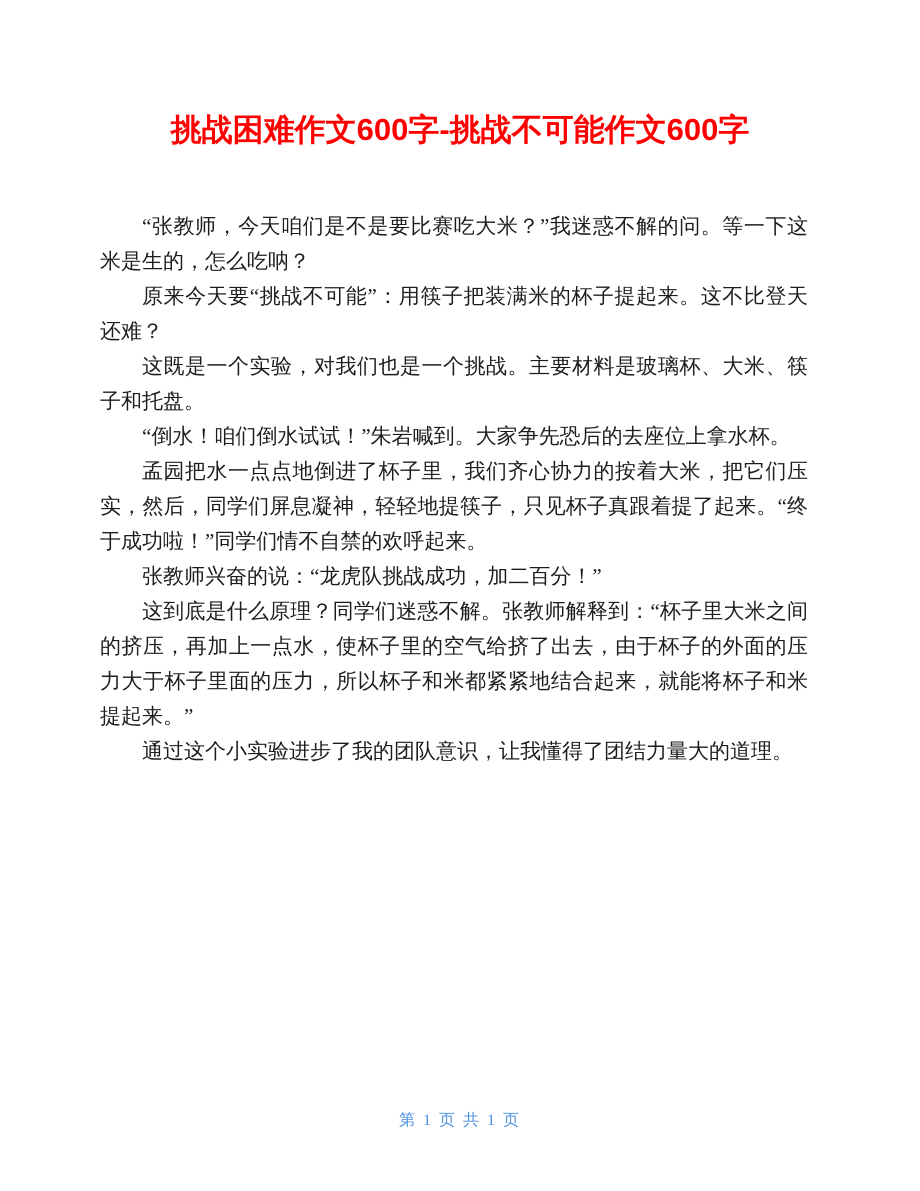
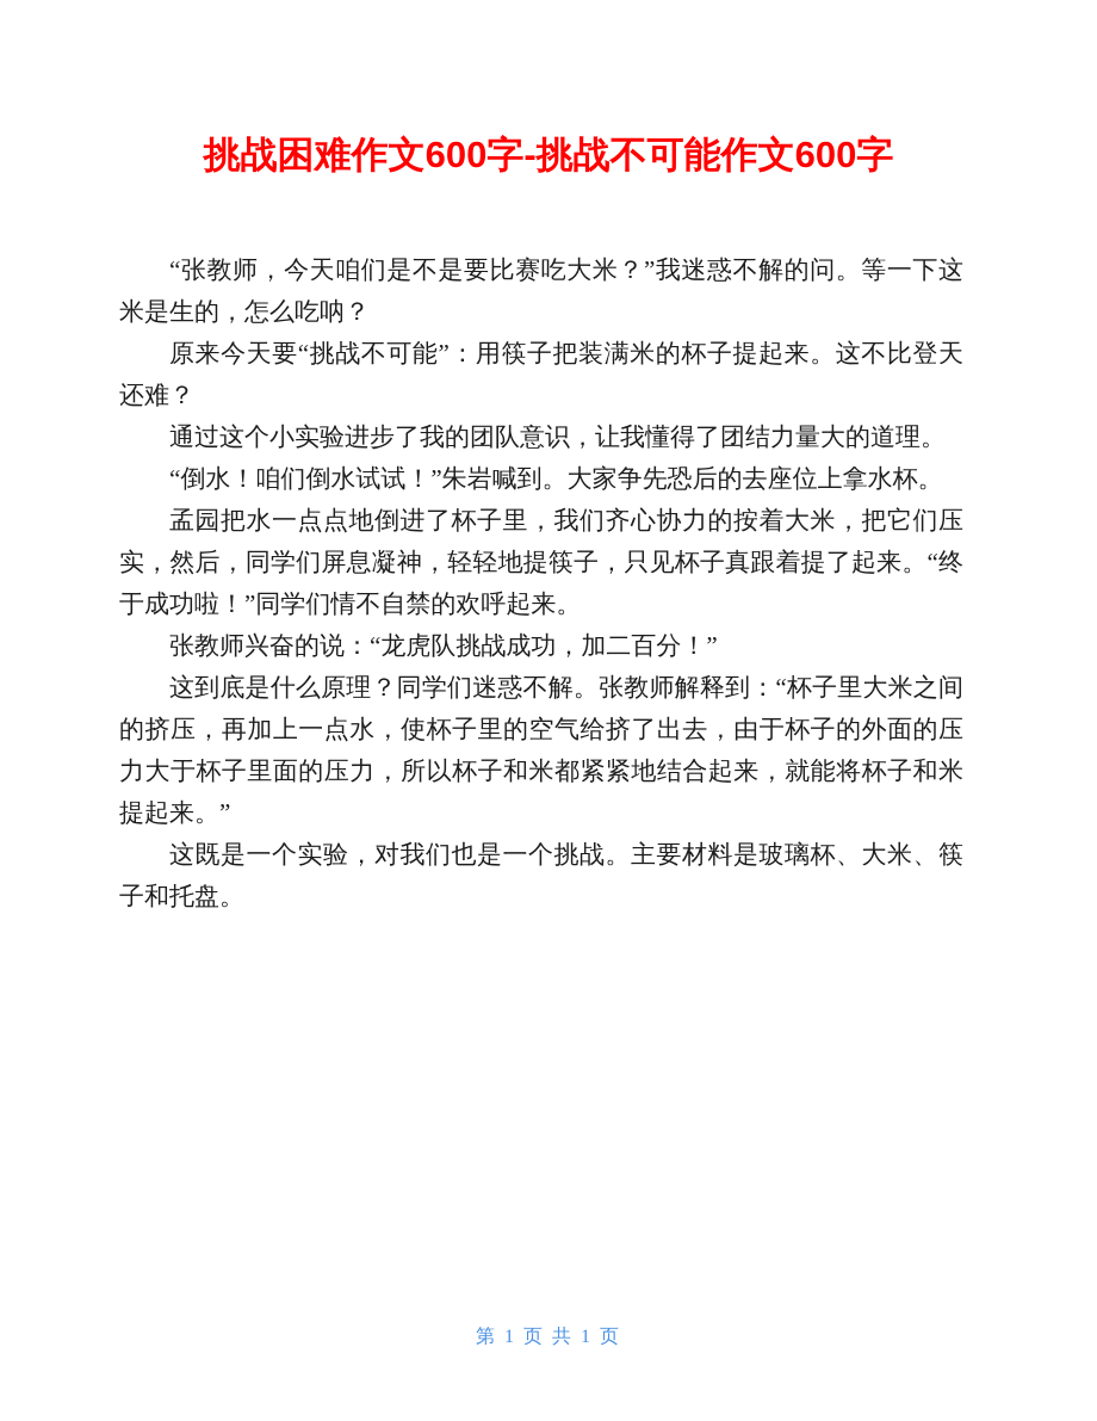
  挑战困难作文600字-挑战不可能作文600字
  “张教师，今天咱们是不是要比赛吃大米？”我迷惑不解的问。等一下这米是生的，怎么吃呐？
  原来今天要“挑战不可能”：用筷子把装满米的杯子提起来。这不比登天还难？
- 这既是一个实验，对我们也是一个挑战。主要材料是玻璃杯、大米、筷子和托盘。
+ 通过这个小实验进步了我的团队意识，让我懂得了团结力量大的道理。
  “倒水！咱们倒水试试！”朱岩喊到。大家争先恐后的去座位上拿水杯。
  孟园把水一点点地倒进了杯子里，我们齐心协力的按着大米，把它们压实，然后，同学们屏息凝神，轻轻地提筷子，只见杯子真跟着提了起来。“终于成功啦！”同学们情不自禁的欢呼起来。
  张教师兴奋的说：“龙虎队挑战成功，加二百分！”
  这到底是什么原理？同学们迷惑不解。张教师解释到：“杯子里大米之间的挤压，再加上一点水，使杯子里的空气给挤了出去，由于杯子的外面的压力大于杯子里面的压力，所以杯子和米都紧紧地结合起来，就能将杯子和米提起来。”
- 通过这个小实验进步了我的团队意识，让我懂得了团结力量大的道理。
+ 这既是一个实验，对我们也是一个挑战。主要材料是玻璃杯、大米、筷子和托盘。
  第 1 页 共 1 页
